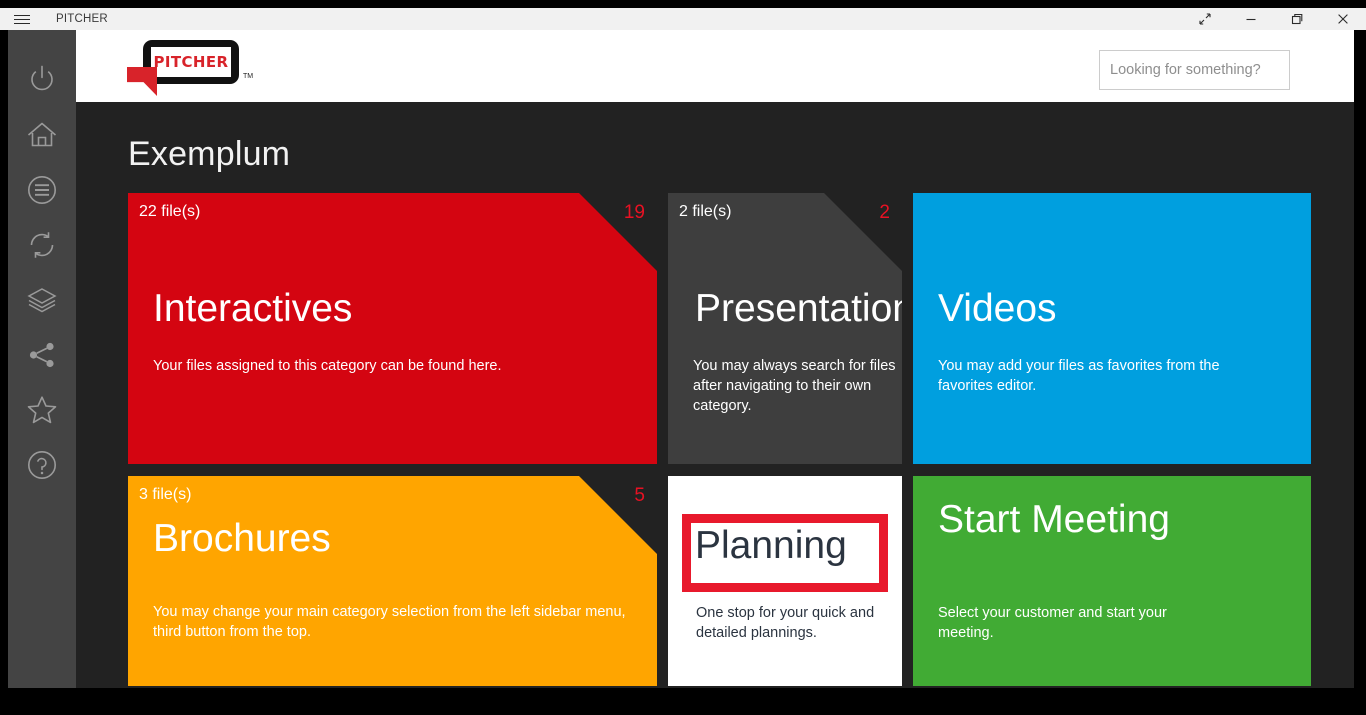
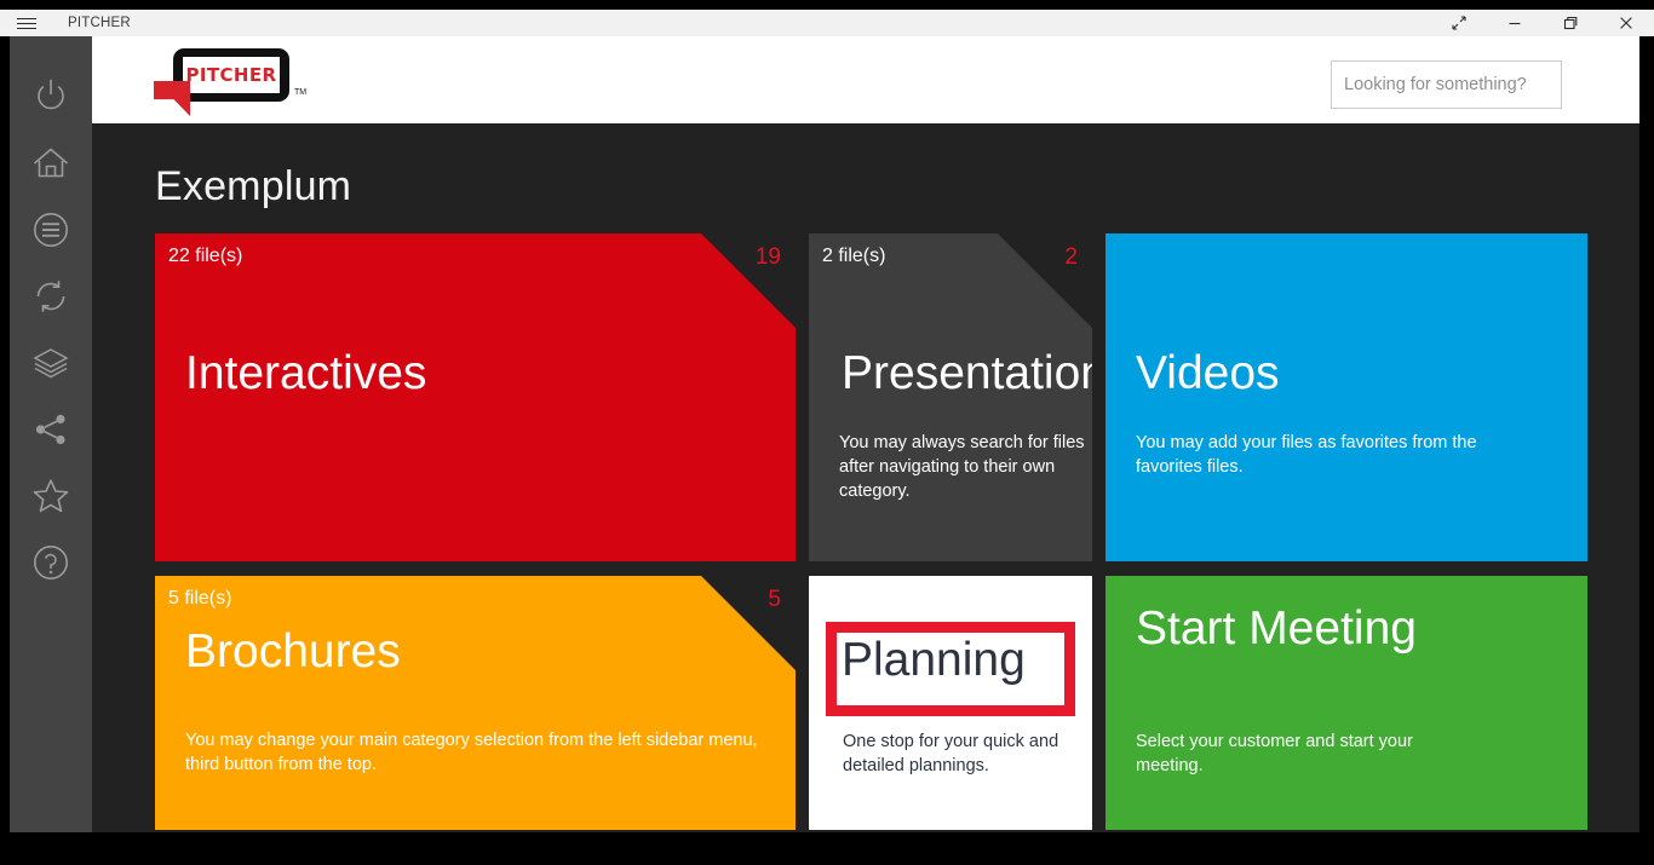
  PITCHER
  PITCHER
  Looking for something?
  Exemplum
  22 file(s)
  19
  Interactives
- Your files assigned to this category can be found here.
  2 file(s)
  2
  Presentatio
  You may always search for files after navigating to their own category.
  Videos
- You may add your files as favorites from the favorites editor.
+ You may add your files as favorites from the favorites files.
- 3 file(s)
+ 5 file(s)
  5
  Brochures
  You may change your main category selection from the left sidebar menu, third button from the top.
  Planning
  One stop for your quick and detailed plannings.
  Start Meeting
  Select your customer and start your meeting.
